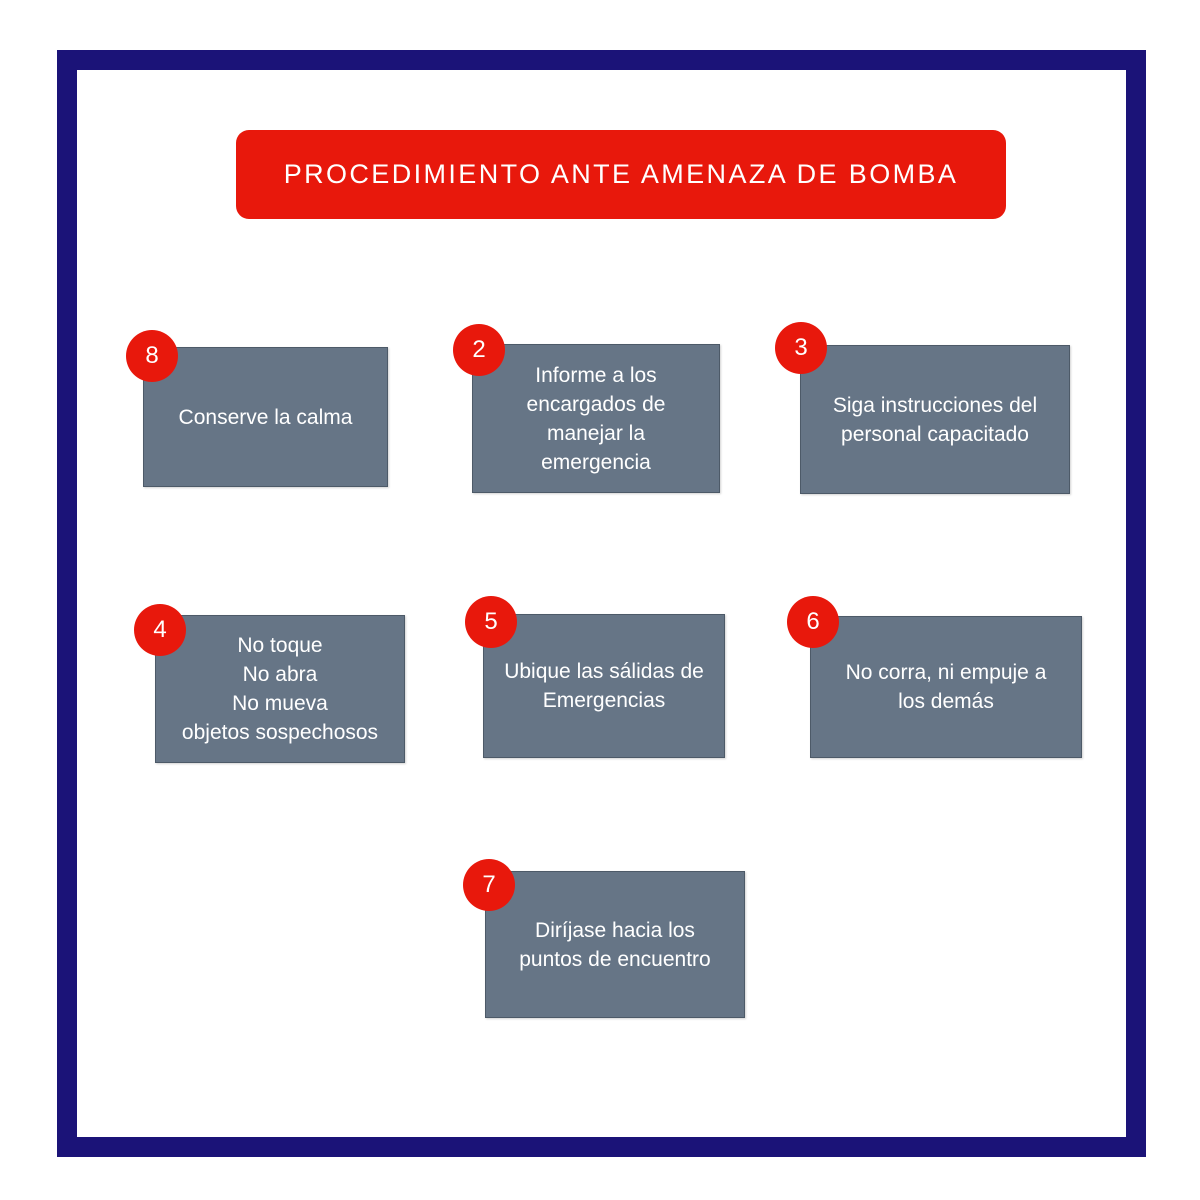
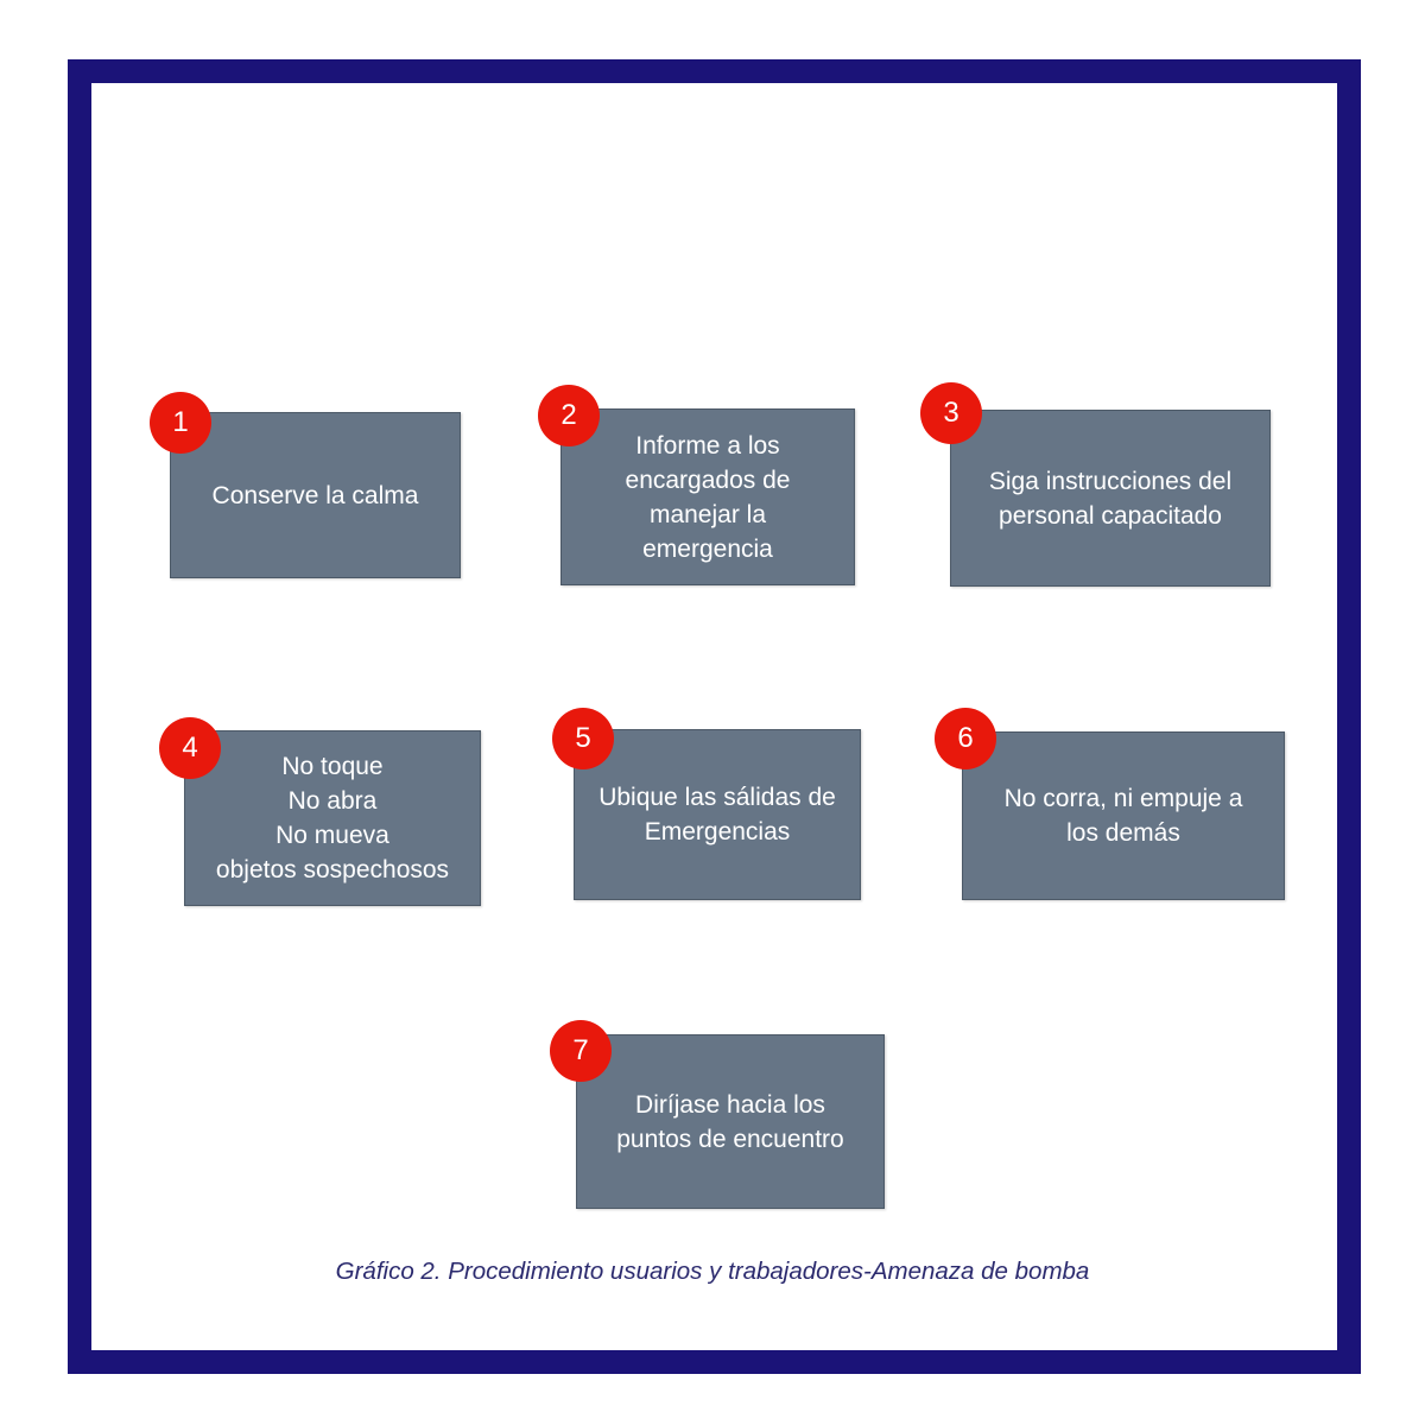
- PROCEDIMIENTO ANTE AMENAZA DE BOMBA
  Conserve la calma
- 8
+ 1
  Informe a los
  encargados de
  manejar la
  emergencia
  2
  Siga instrucciones del
  personal capacitado
  3
  No toque
  No abra
  No mueva
  objetos sospechosos
  4
  Ubique las sálidas de
  Emergencias
  5
  No corra, ni empuje a
  los demás
  6
  Diríjase hacia los
  puntos de encuentro
  7
+ Gráfico 2. Procedimiento usuarios y trabajadores-Amenaza de bomba
